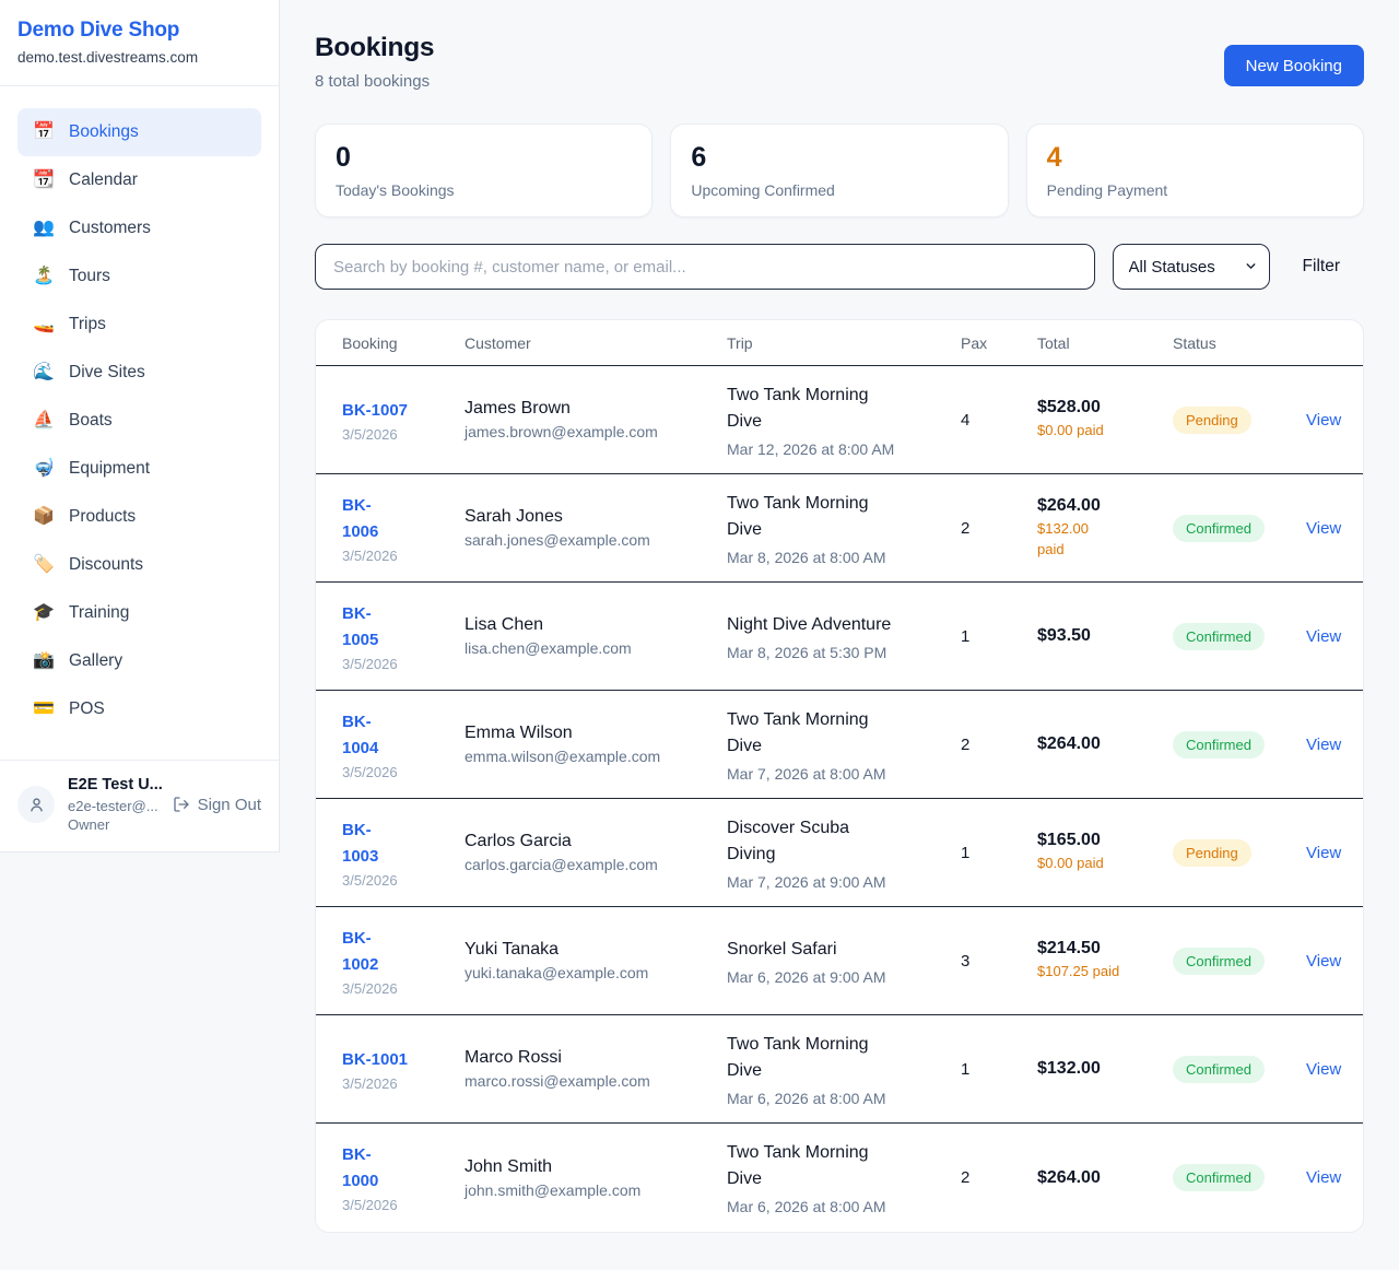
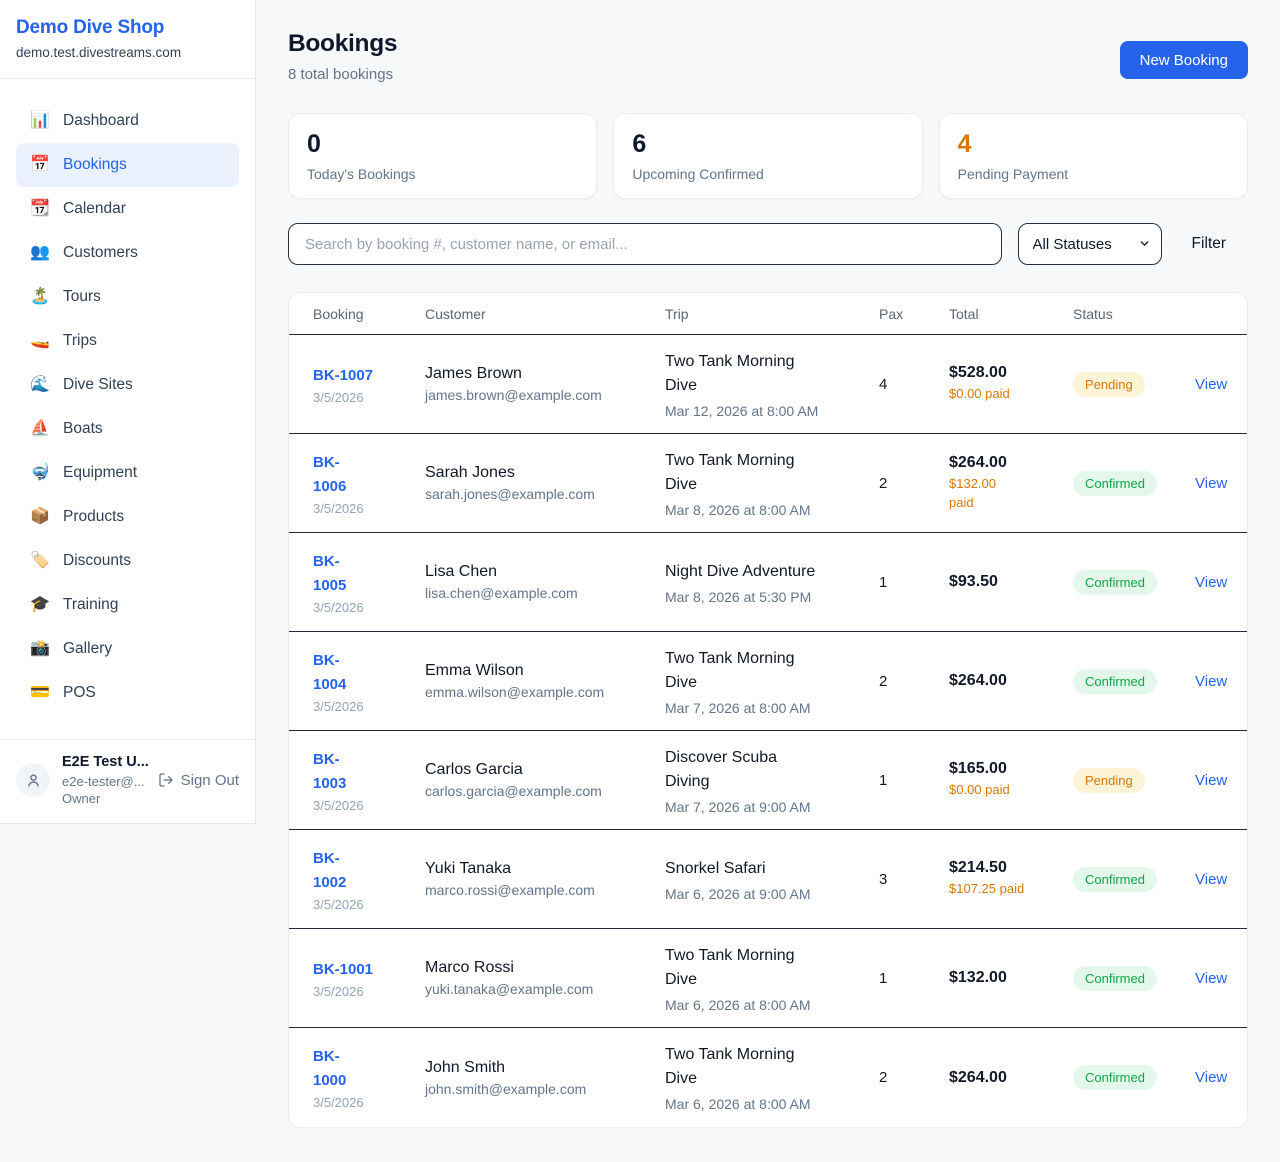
  Demo Dive Shop
  demo.test.divestreams.com
+ 📊
+ Dashboard
  📅
  Bookings
  📆
  Calendar
  👥
  Customers
  🏝️
  Tours
  🚤
  Trips
  🌊
  Dive Sites
  ⛵
  Boats
  🤿
  Equipment
  📦
  Products
  🏷️
  Discounts
  🎓
  Training
  📸
  Gallery
  💳
  POS
  E2E Test U...
  e2e-tester@...
  Owner
  Sign Out
  Bookings
  8 total bookings
  New Booking
  0
  Today's Bookings
  6
  Upcoming Confirmed
  4
  Pending Payment
  Search by booking #, customer name, or email...
  All Statuses
  Filter
  Booking
  Customer
  Trip
  Pax
  Total
  Status
  BK-1007
  3/5/2026
  James Brown
  james.brown@example.com
  Two Tank Morning
  Dive
  Mar 12, 2026 at 8:00 AM
  4
  $528.00
  $0.00 paid
  Pending
  View
  BK-
  1006
  3/5/2026
  Sarah Jones
  sarah.jones@example.com
  Two Tank Morning
  Dive
  Mar 8, 2026 at 8:00 AM
  2
  $264.00
  $132.00
  paid
  Confirmed
  View
  BK-
  1005
  3/5/2026
  Lisa Chen
  lisa.chen@example.com
  Night Dive Adventure
  Mar 8, 2026 at 5:30 PM
  1
  $93.50
  Confirmed
  View
  BK-
  1004
  3/5/2026
  Emma Wilson
  emma.wilson@example.com
  Two Tank Morning
  Dive
  Mar 7, 2026 at 8:00 AM
  2
  $264.00
  Confirmed
  View
  BK-
  1003
  3/5/2026
  Carlos Garcia
  carlos.garcia@example.com
  Discover Scuba
  Diving
  Mar 7, 2026 at 9:00 AM
  1
  $165.00
  $0.00 paid
  Pending
  View
  BK-
  1002
  3/5/2026
  Yuki Tanaka
- yuki.tanaka@example.com
+ marco.rossi@example.com
  Snorkel Safari
  Mar 6, 2026 at 9:00 AM
  3
  $214.50
  $107.25 paid
  Confirmed
  View
  BK-1001
  3/5/2026
  Marco Rossi
- marco.rossi@example.com
+ yuki.tanaka@example.com
  Two Tank Morning
  Dive
  Mar 6, 2026 at 8:00 AM
  1
  $132.00
  Confirmed
  View
  BK-
  1000
  3/5/2026
  John Smith
  john.smith@example.com
  Two Tank Morning
  Dive
  Mar 6, 2026 at 8:00 AM
  2
  $264.00
  Confirmed
  View
